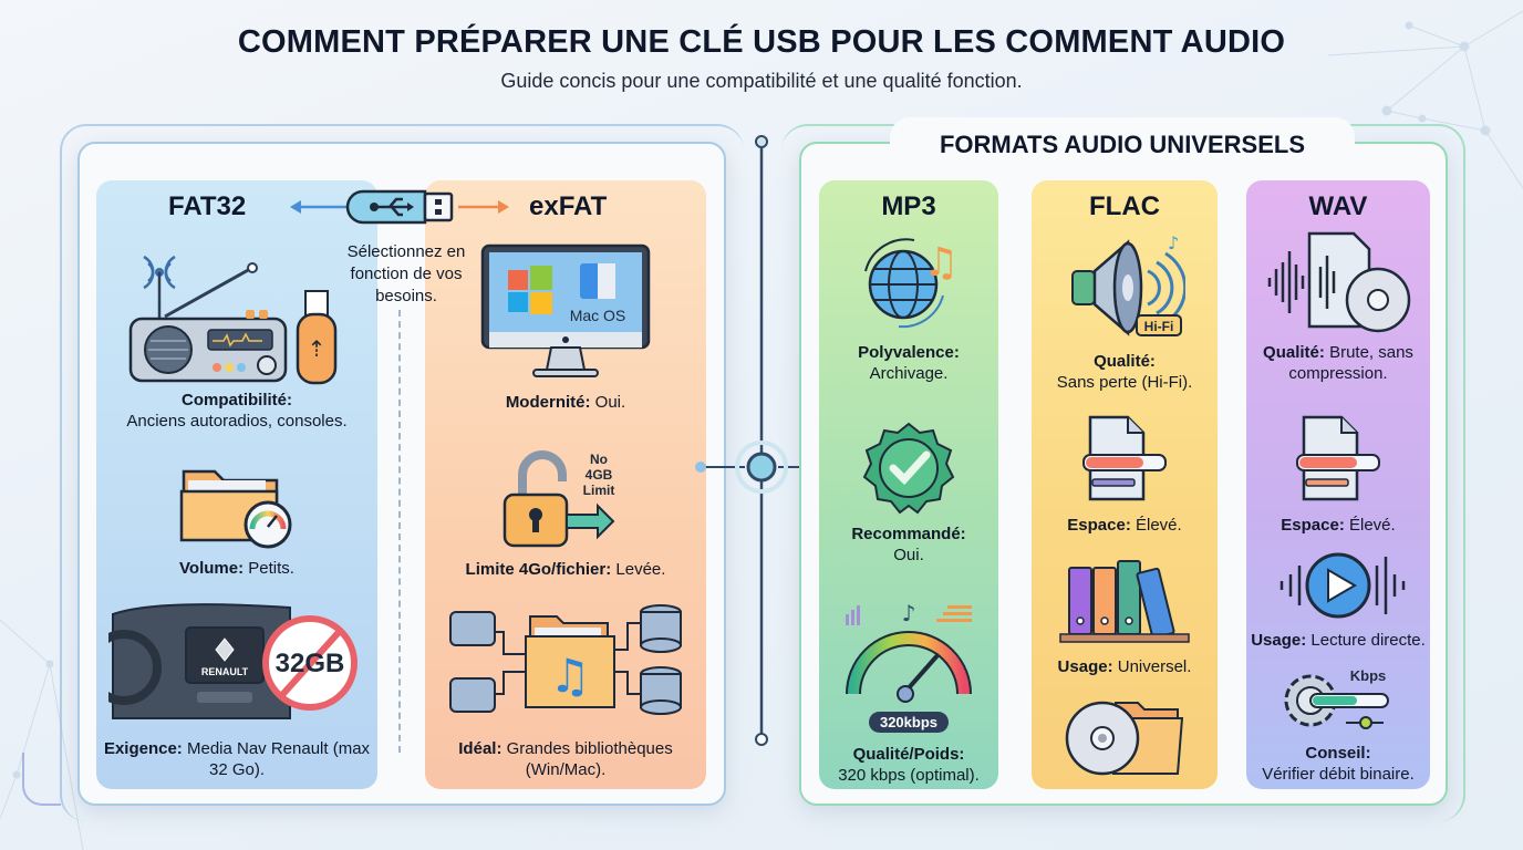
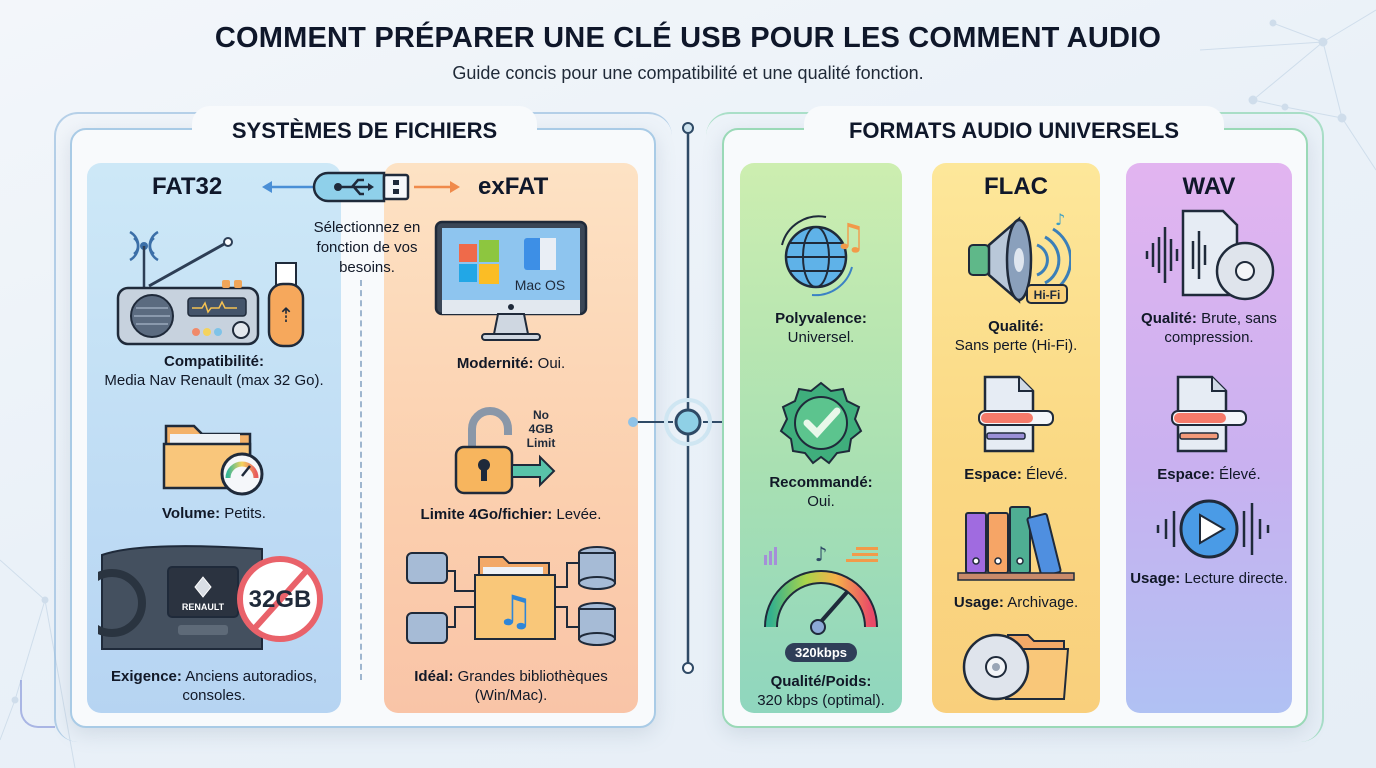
  COMMENT PRÉPARER UNE CLÉ USB POUR LES COMMENT AUDIO
  Guide concis pour une compatibilité et une qualité fonction.
+ SYSTÈMES DE FICHIERS
  FAT32
  ⇡
  Compatibilité:
- Anciens autoradios, consoles.
+ Media Nav Renault (max 32 Go).
  Volume: Petits.
  RENAULT
  32GB
- Exigence: Media Nav Renault (max 32 Go).
+ Exigence: Anciens autoradios, consoles.
  exFAT
  Mac OS
  Modernité: Oui.
  No
  4GB
  Limit
  Limite 4Go/fichier: Levée.
  ♫
  Idéal: Grandes bibliothèques (Win/Mac).
  Sélectionnez en fonction de vos besoins.
  FORMATS AUDIO UNIVERSELS
- MP3
  ♫
  Polyvalence:
- Archivage.
+ Universel.
  Recommandé:
  Oui.
  ♪
  320kbps
  Qualité/Poids:
  320 kbps (optimal).
  FLAC
  ♪
  Hi-Fi
  Qualité:
  Sans perte (Hi-Fi).
  Espace: Élevé.
- Usage: Universel.
+ Usage: Archivage.
  WAV
  Qualité: Brute, sans compression.
  Espace: Élevé.
  Usage: Lecture directe.
- Kbps
- Conseil:
- Vérifier débit binaire.
